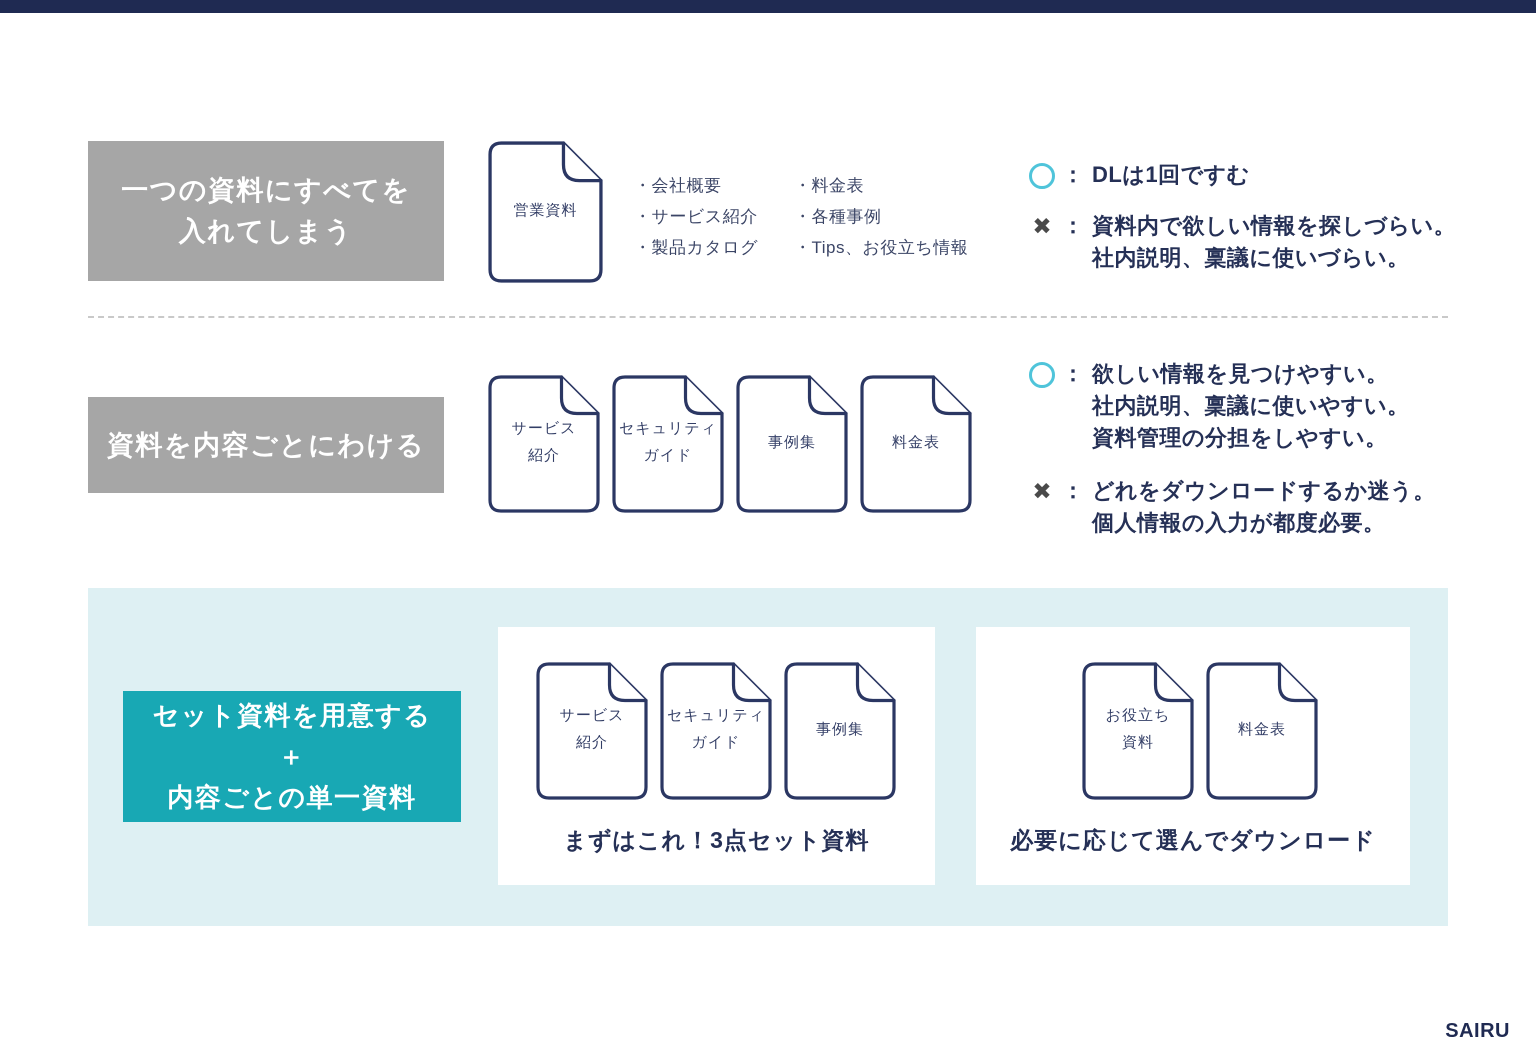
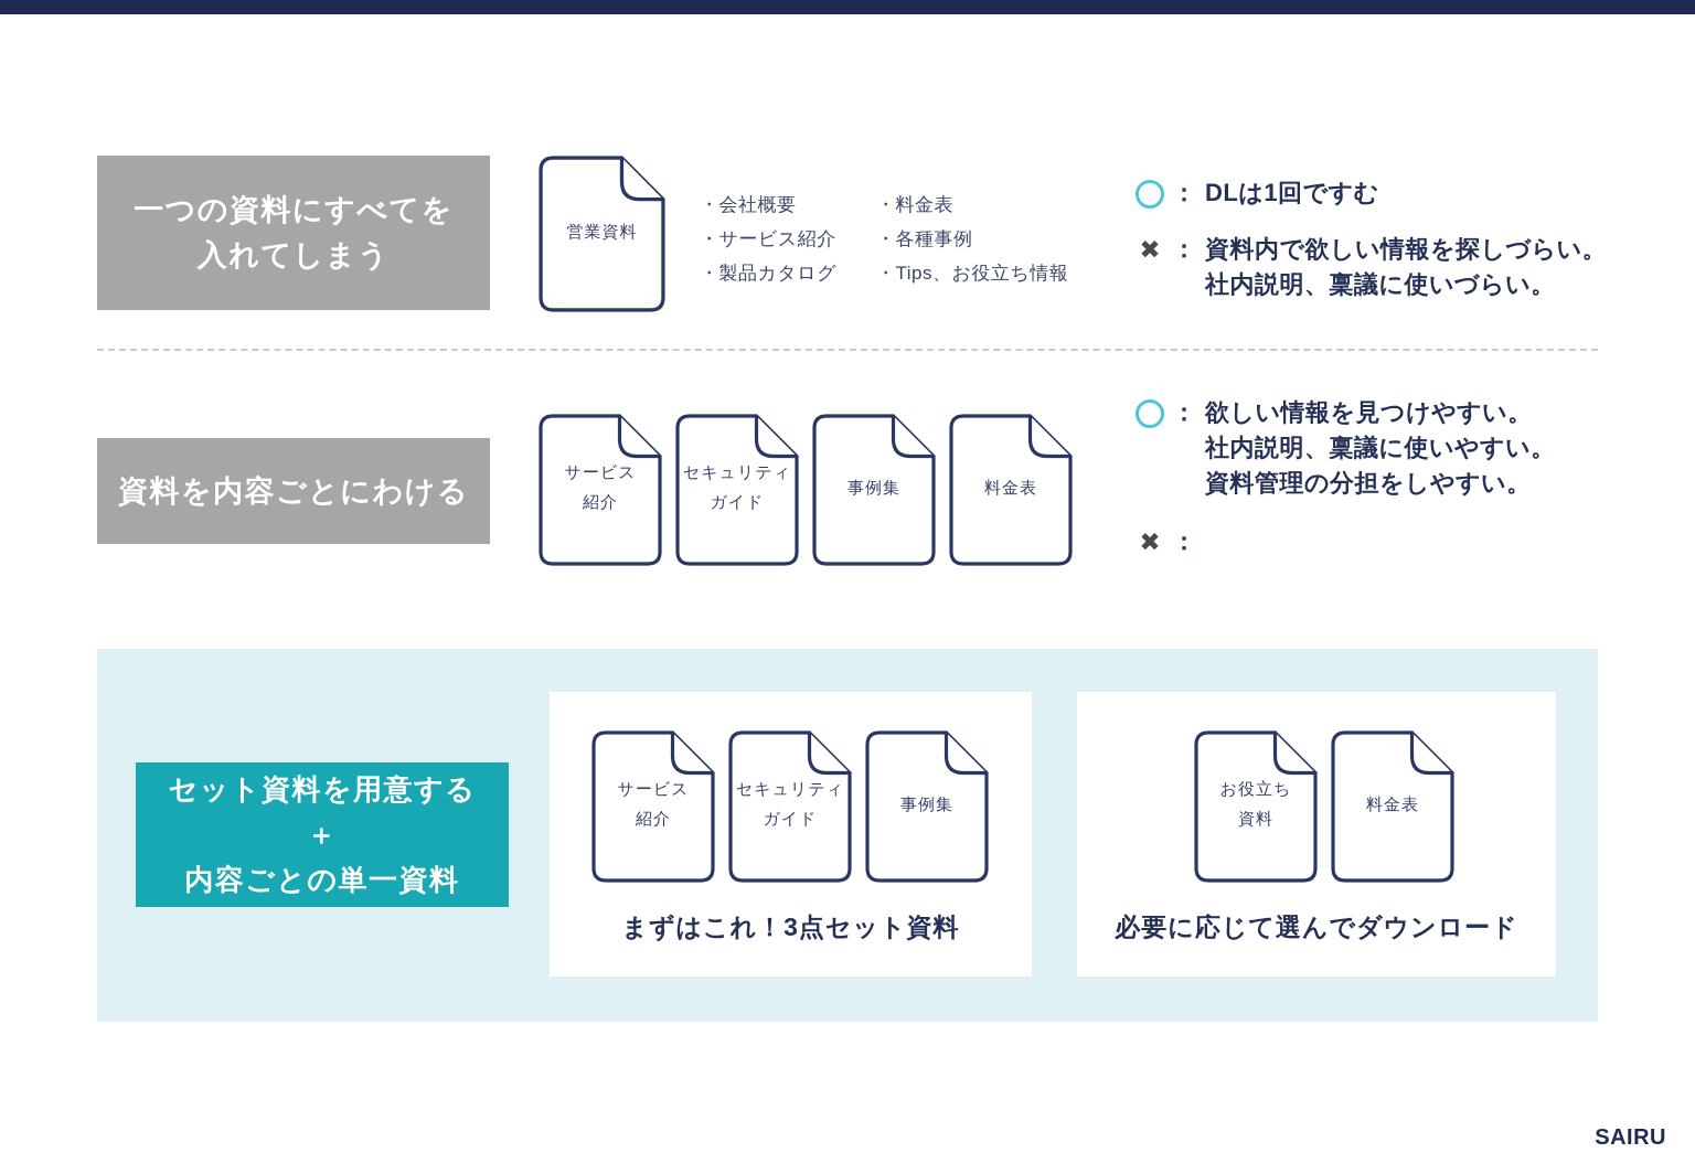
  一つの資料にすべてを
  入れてしまう
  営業資料
  ・会社概要
  ・サービス紹介
  ・製品カタログ
  ・料金表
  ・各種事例
  ・Tips、お役立ち情報
  ：
  DLは1回ですむ
  ✖
  ：
  資料内で欲しい情報を探しづらい。
  社内説明、稟議に使いづらい。
  資料を内容ごとにわける
  サービス
  紹介
  セキュリティ
  ガイド
  事例集
  料金表
  ：
  欲しい情報を見つけやすい。
  社内説明、稟議に使いやすい。
  資料管理の分担をしやすい。
  ✖
  ：
- どれをダウンロードするか迷う。
- 個人情報の入力が都度必要。
  セット資料を用意する
  ＋
  内容ごとの単一資料
  サービス
  紹介
  セキュリティ
  ガイド
  事例集
  まずはこれ！3点セット資料
  お役立ち
  資料
  料金表
  必要に応じて選んでダウンロード
  SAIRU
